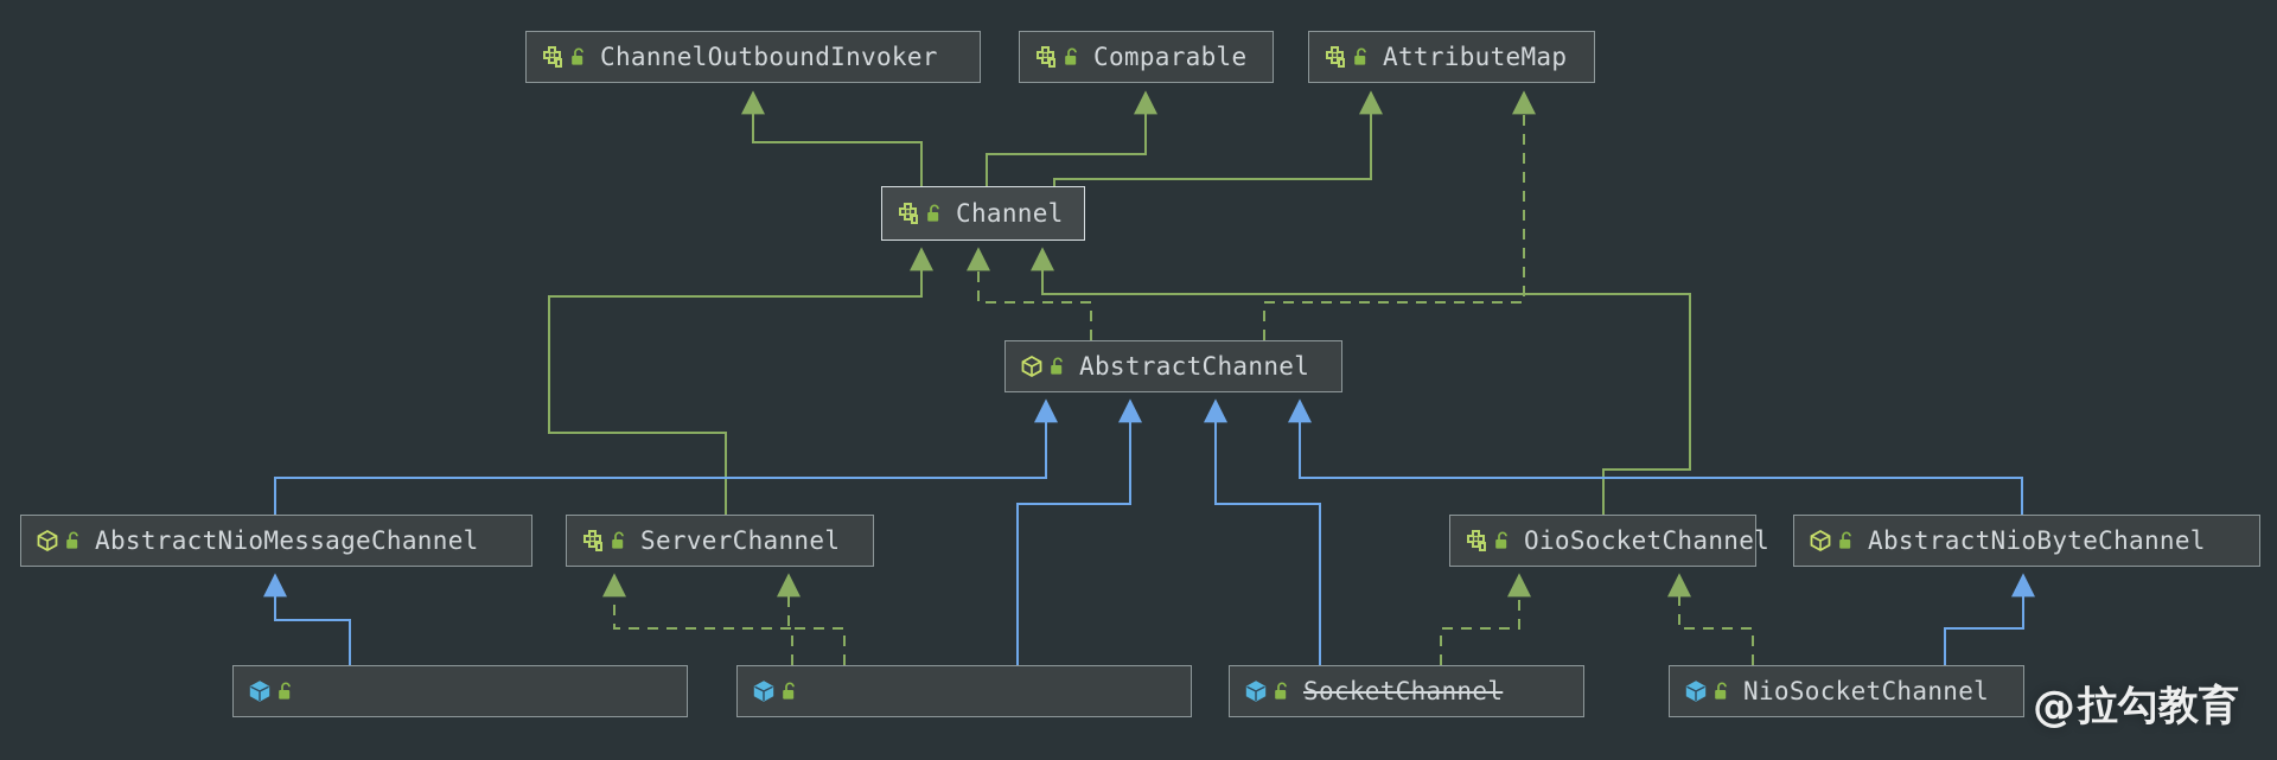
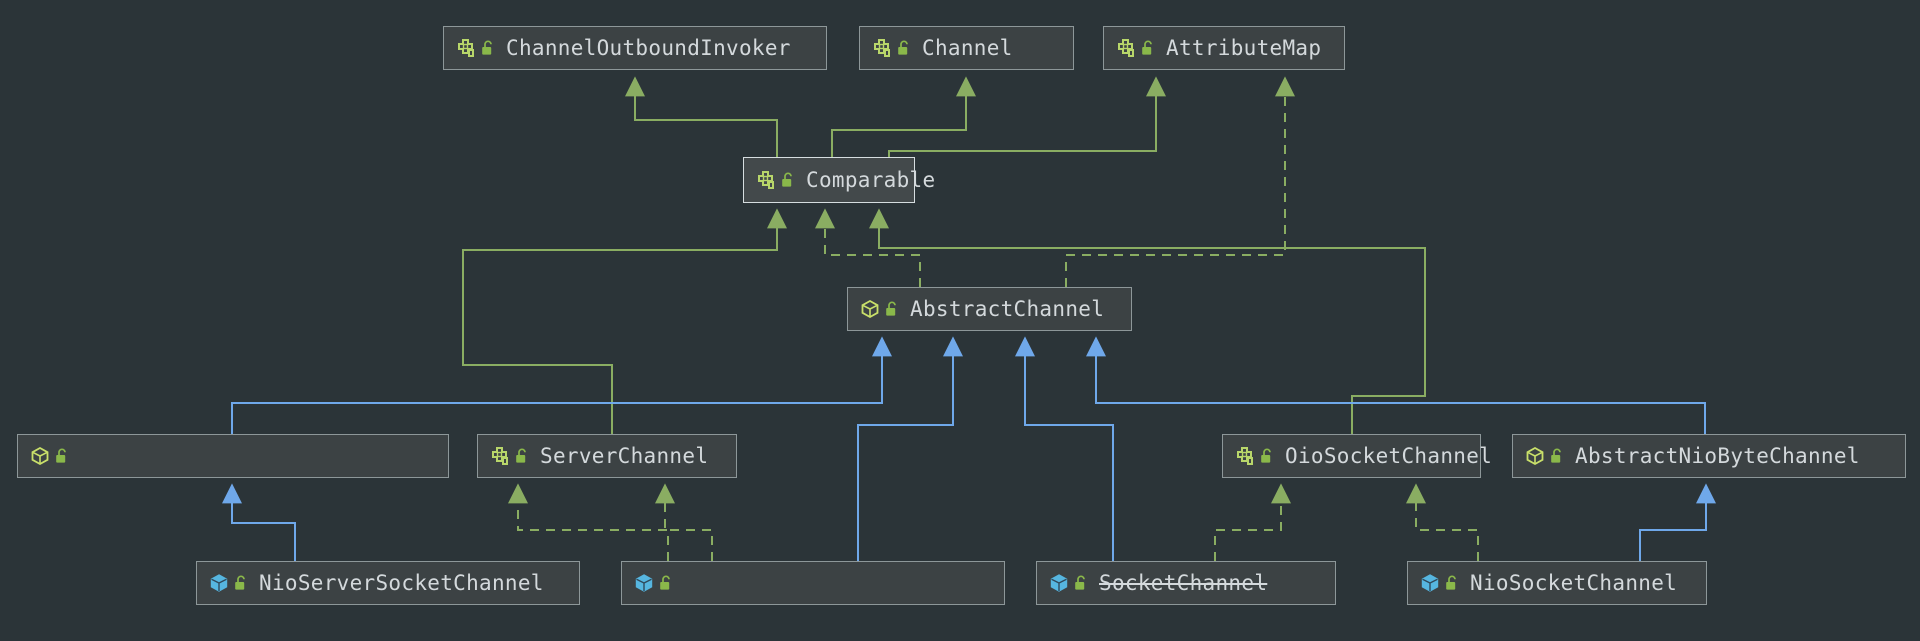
  ChannelOutboundInvoker
- Comparable
+ Channel
  AttributeMap
- Channel
+ Comparable
  AbstractChannel
- AbstractNioMessageChannel
  ServerChannel
  OioSocketChannel
  AbstractNioByteChannel
+ NioServerSocketChannel
  SocketChannel
  NioSocketChannel
- @
- 拉勾教育
